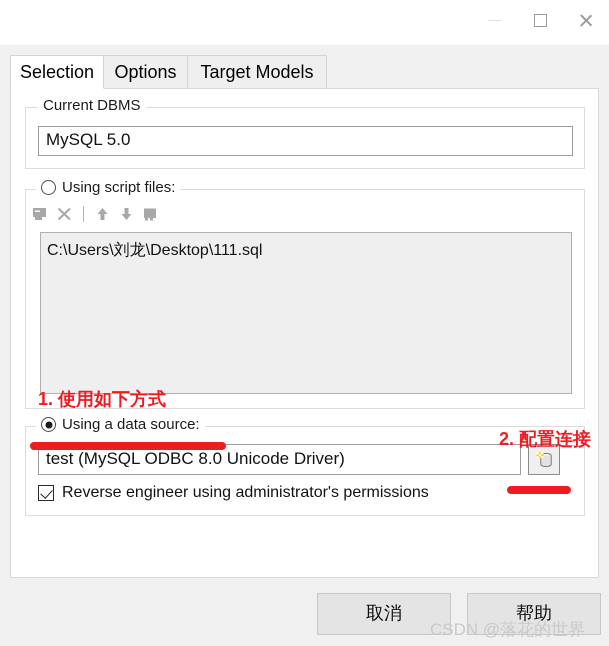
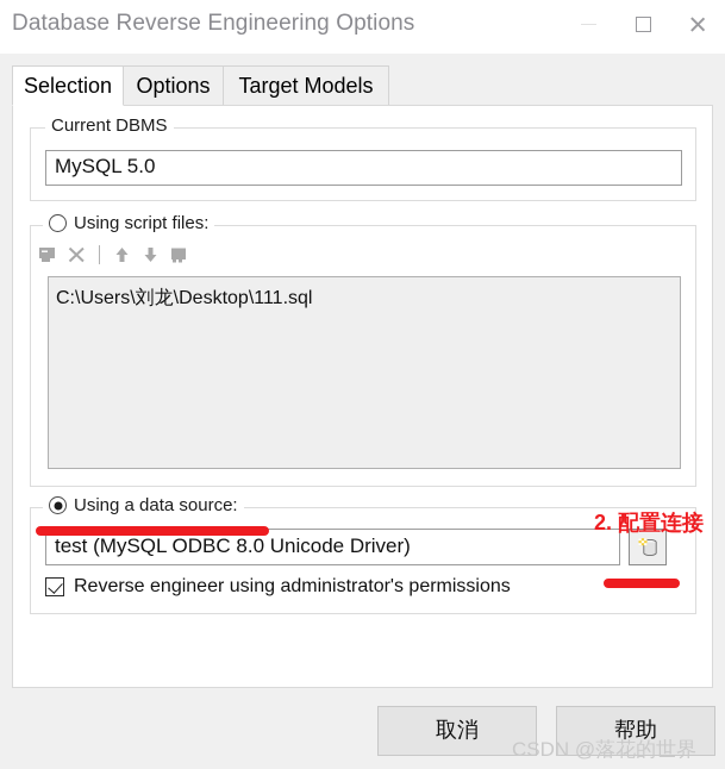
+ Database Reverse Engineering Options
  Selection
  Options
  Target Models
  Current DBMS
  MySQL 5.0
  Using script files:
  C:\Users\刘龙\Desktop\111.sql
  Using a data source:
  test (MySQL ODBC 8.0 Unicode Driver)
  Reverse engineer using administrator's permissions
- 1. 使用如下方式
  2. 配置连接
  取消
  帮助
  CSDN @落花的世界
